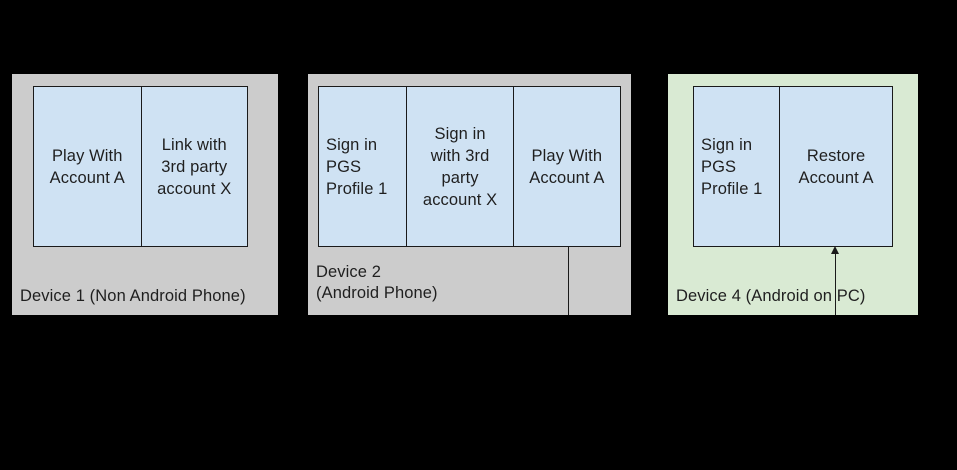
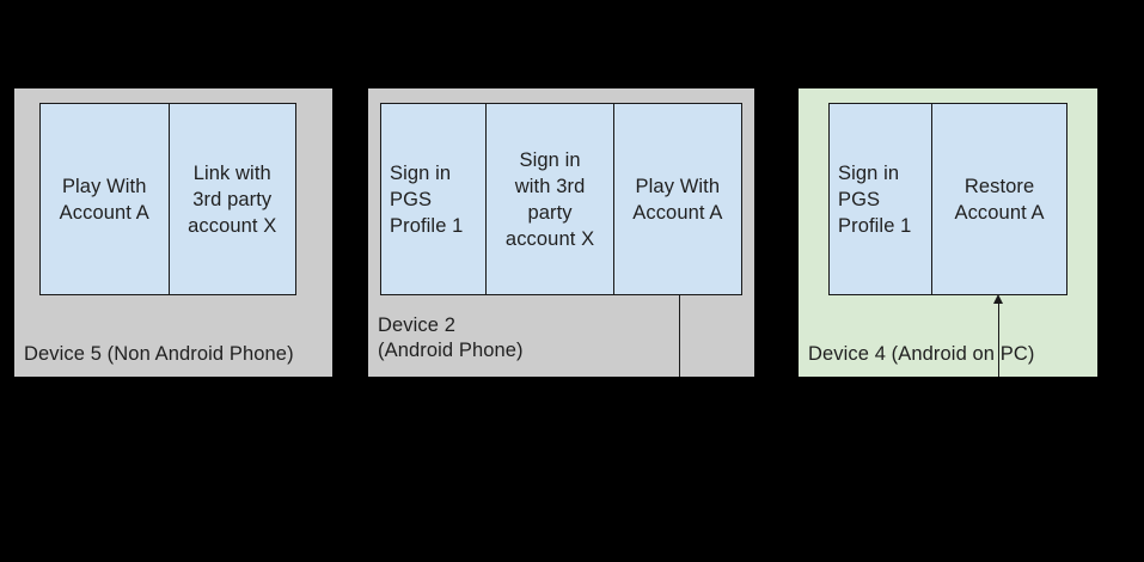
- Device 1 (Non Android Phone)
+ Device 5 (Non Android Phone)
  Play With
  Account A
  Link with
  3rd party
  account X
  Device 2
  (Android Phone)
  Sign in
  PGS
  Profile 1
  Sign in
  with 3rd
  party
  account X
  Play With
  Account A
  Device 4 (Android on PC)
  Sign in
  PGS
  Profile 1
  Restore
  Account A
